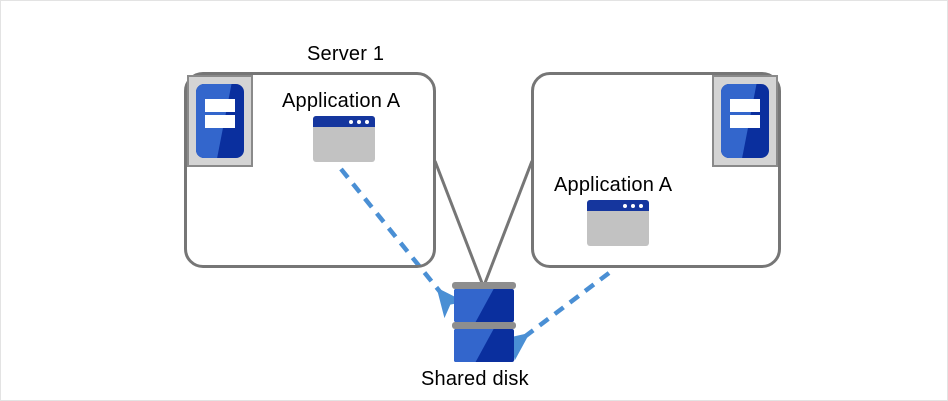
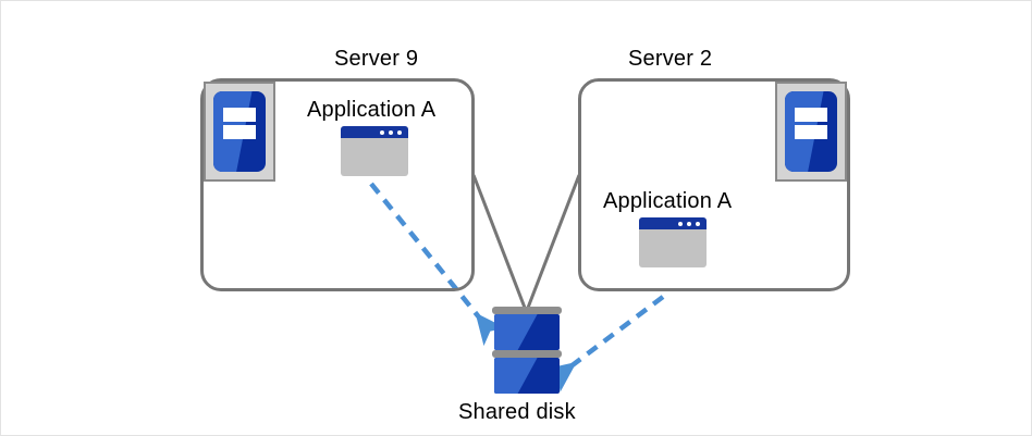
- Server 1
+ Server 9
  Application A
+ Server 2
  Application A
  Shared disk
